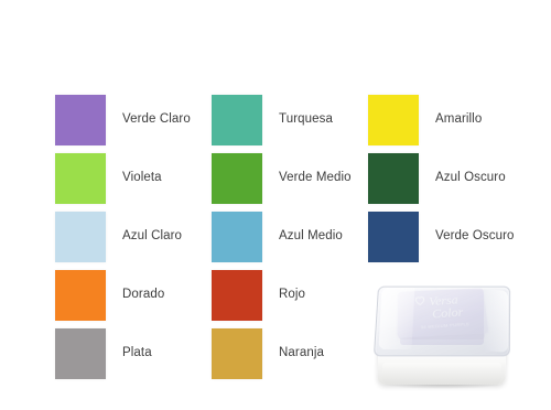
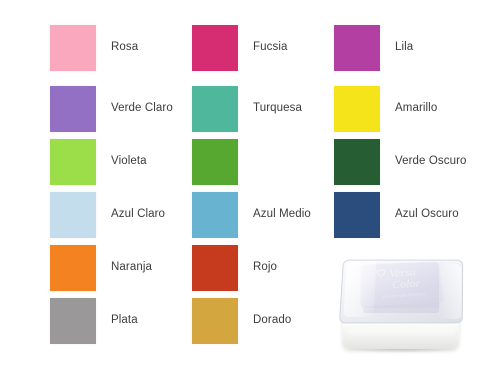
+ Rosa
+ Fucsia
+ Lila
  Verde Claro
  Turquesa
  Amarillo
  Violeta
- Verde Medio
- Azul Oscuro
+ Verde Oscuro
  Azul Claro
  Azul Medio
- Verde Oscuro
+ Azul Oscuro
- Dorado
+ Naranja
  Rojo
  Plata
- Naranja
+ Dorado
